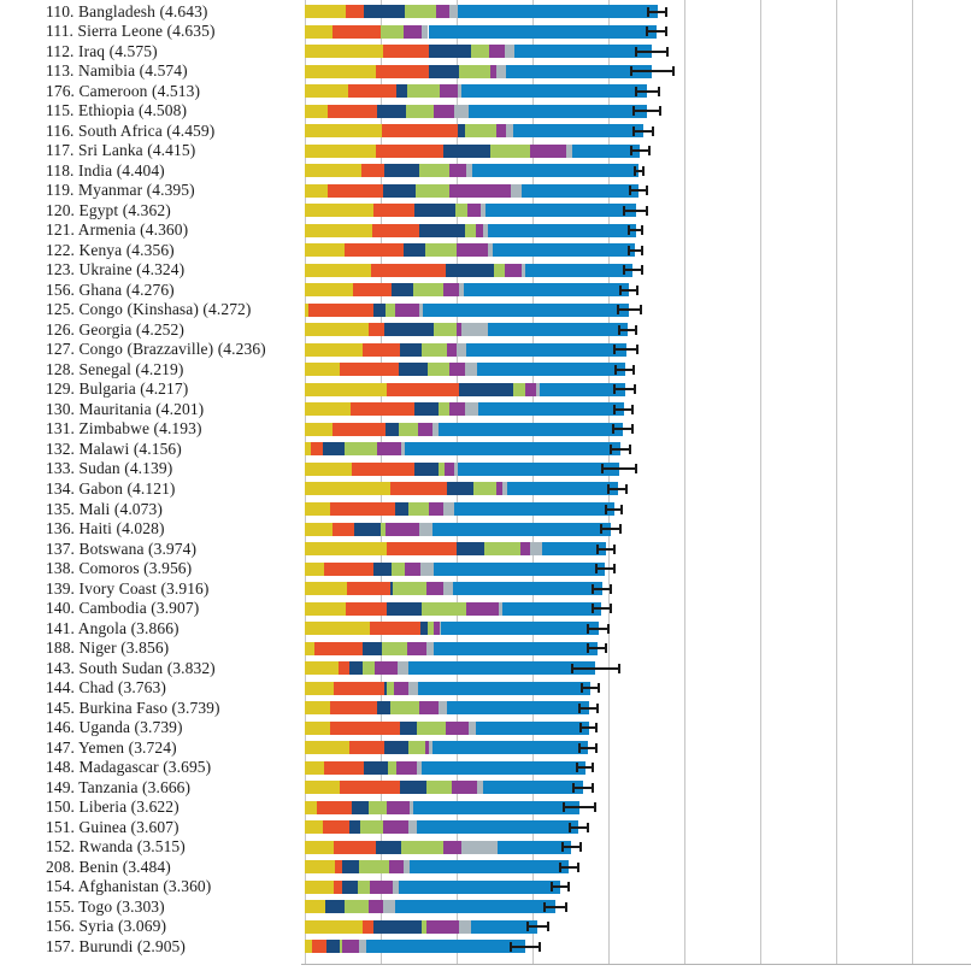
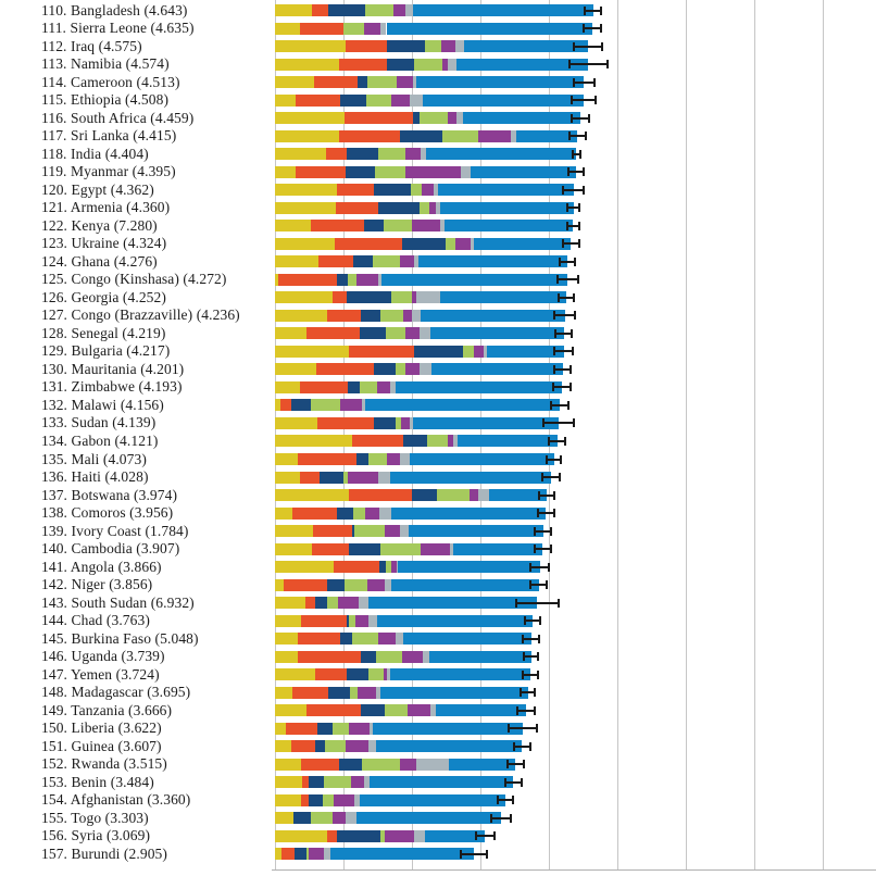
  110. Bangladesh (4.643)
  111. Sierra Leone (4.635)
  112. Iraq (4.575)
  113. Namibia (4.574)
- 176. Cameroon (4.513)
+ 114. Cameroon (4.513)
  115. Ethiopia (4.508)
  116. South Africa (4.459)
  117. Sri Lanka (4.415)
  118. India (4.404)
  119. Myanmar (4.395)
  120. Egypt (4.362)
  121. Armenia (4.360)
- 122. Kenya (4.356)
+ 122. Kenya (7.280)
  123. Ukraine (4.324)
- 156. Ghana (4.276)
+ 124. Ghana (4.276)
  125. Congo (Kinshasa) (4.272)
  126. Georgia (4.252)
  127. Congo (Brazzaville) (4.236)
  128. Senegal (4.219)
  129. Bulgaria (4.217)
  130. Mauritania (4.201)
  131. Zimbabwe (4.193)
  132. Malawi (4.156)
  133. Sudan (4.139)
  134. Gabon (4.121)
  135. Mali (4.073)
  136. Haiti (4.028)
  137. Botswana (3.974)
  138. Comoros (3.956)
- 139. Ivory Coast (3.916)
+ 139. Ivory Coast (1.784)
  140. Cambodia (3.907)
  141. Angola (3.866)
- 188. Niger (3.856)
+ 142. Niger (3.856)
- 143. South Sudan (3.832)
+ 143. South Sudan (6.932)
  144. Chad (3.763)
- 145. Burkina Faso (3.739)
+ 145. Burkina Faso (5.048)
  146. Uganda (3.739)
  147. Yemen (3.724)
  148. Madagascar (3.695)
  149. Tanzania (3.666)
  150. Liberia (3.622)
  151. Guinea (3.607)
  152. Rwanda (3.515)
- 208. Benin (3.484)
+ 153. Benin (3.484)
  154. Afghanistan (3.360)
  155. Togo (3.303)
  156. Syria (3.069)
  157. Burundi (2.905)
